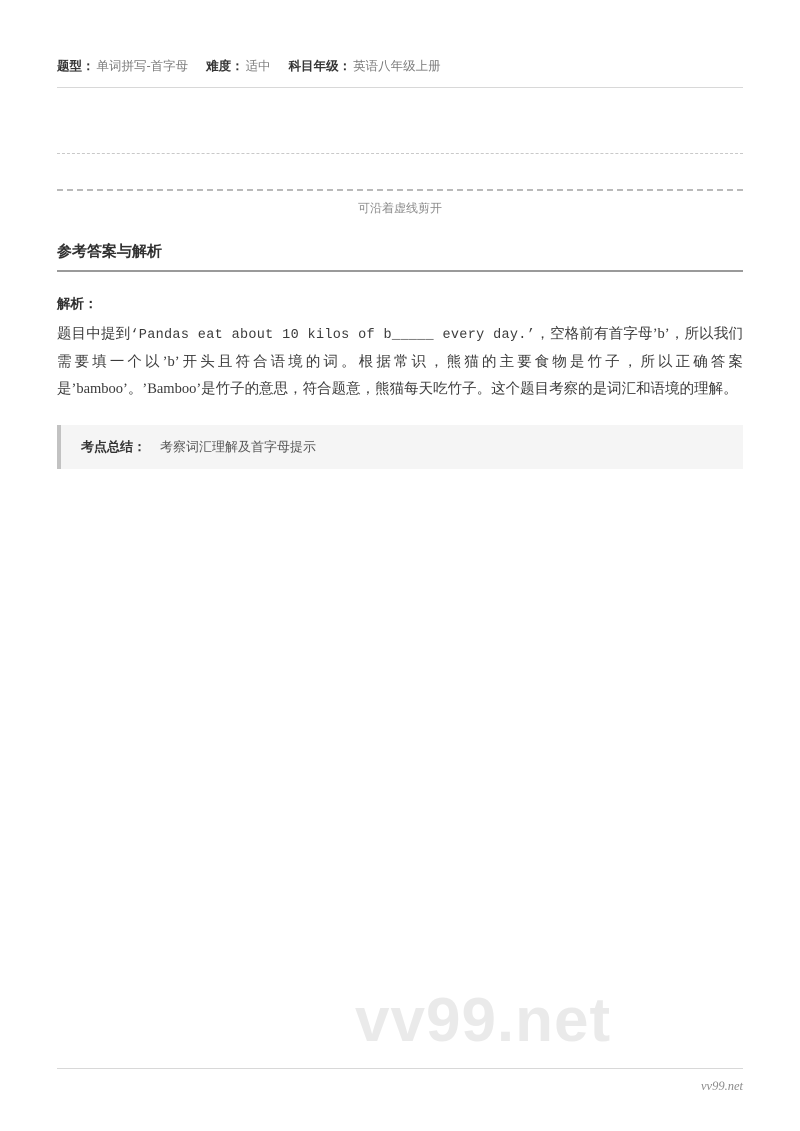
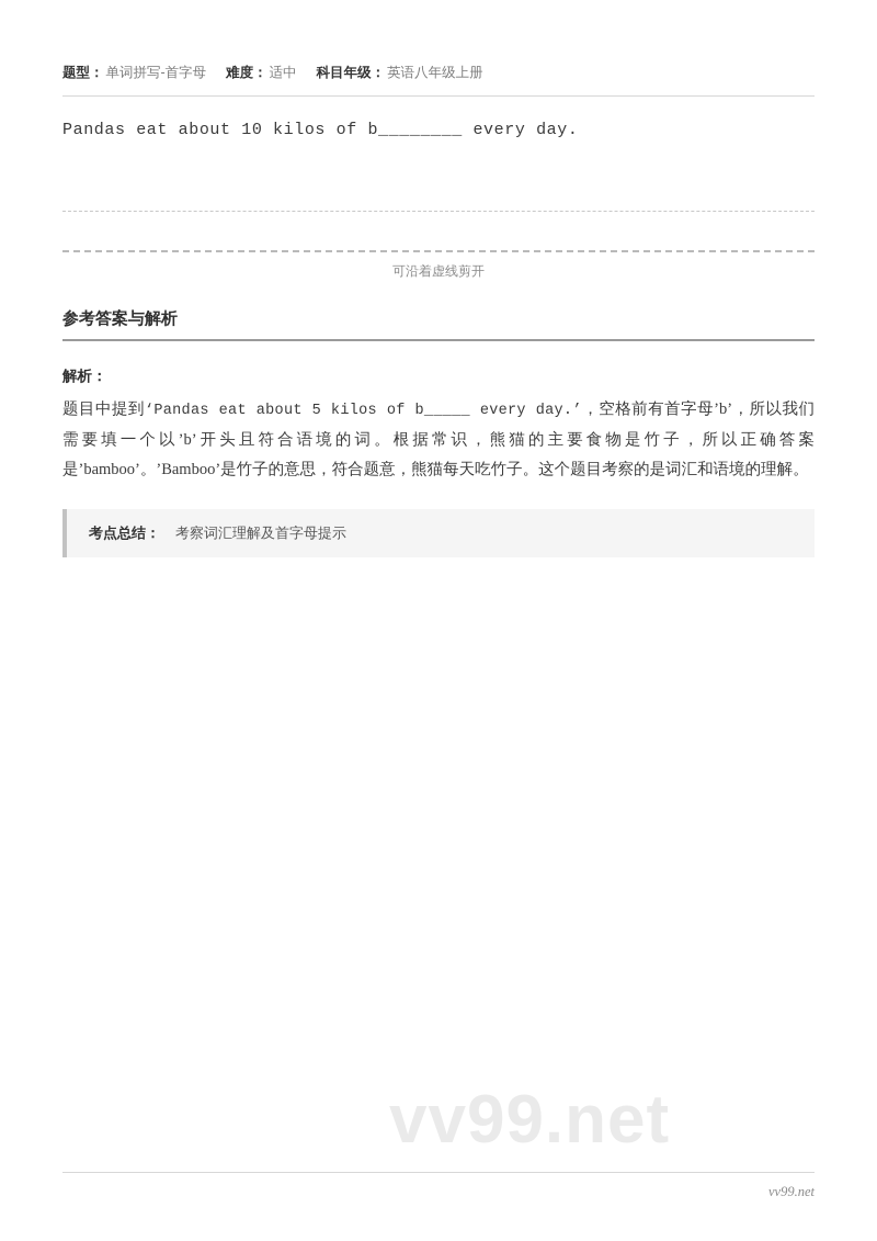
  题型：
  单词拼写-首字母
  难度：
  适中
  科目年级：
  英语八年级上册
+ Pandas eat about 10 kilos of b________ every day.
  可沿着虚线剪开
  参考答案与解析
  解析：
- 题目中提到‘Pandas eat about 10 kilos of b_____ every day.’，空格前有首字母’b’，所以我们需要填一个以’b’开头且符合语境的词。根据常识，熊猫的主要食物是竹子，所以正确答案是’bamboo’。’Bamboo’是竹子的意思，符合题意，熊猫每天吃竹子。这个题目考察的是词汇和语境的理解。
+ 题目中提到‘Pandas eat about 5 kilos of b_____ every day.’，空格前有首字母’b’，所以我们需要填一个以’b’开头且符合语境的词。根据常识，熊猫的主要食物是竹子，所以正确答案是’bamboo’。’Bamboo’是竹子的意思，符合题意，熊猫每天吃竹子。这个题目考察的是词汇和语境的理解。
  考点总结：
  考察词汇理解及首字母提示
  vv99.net
